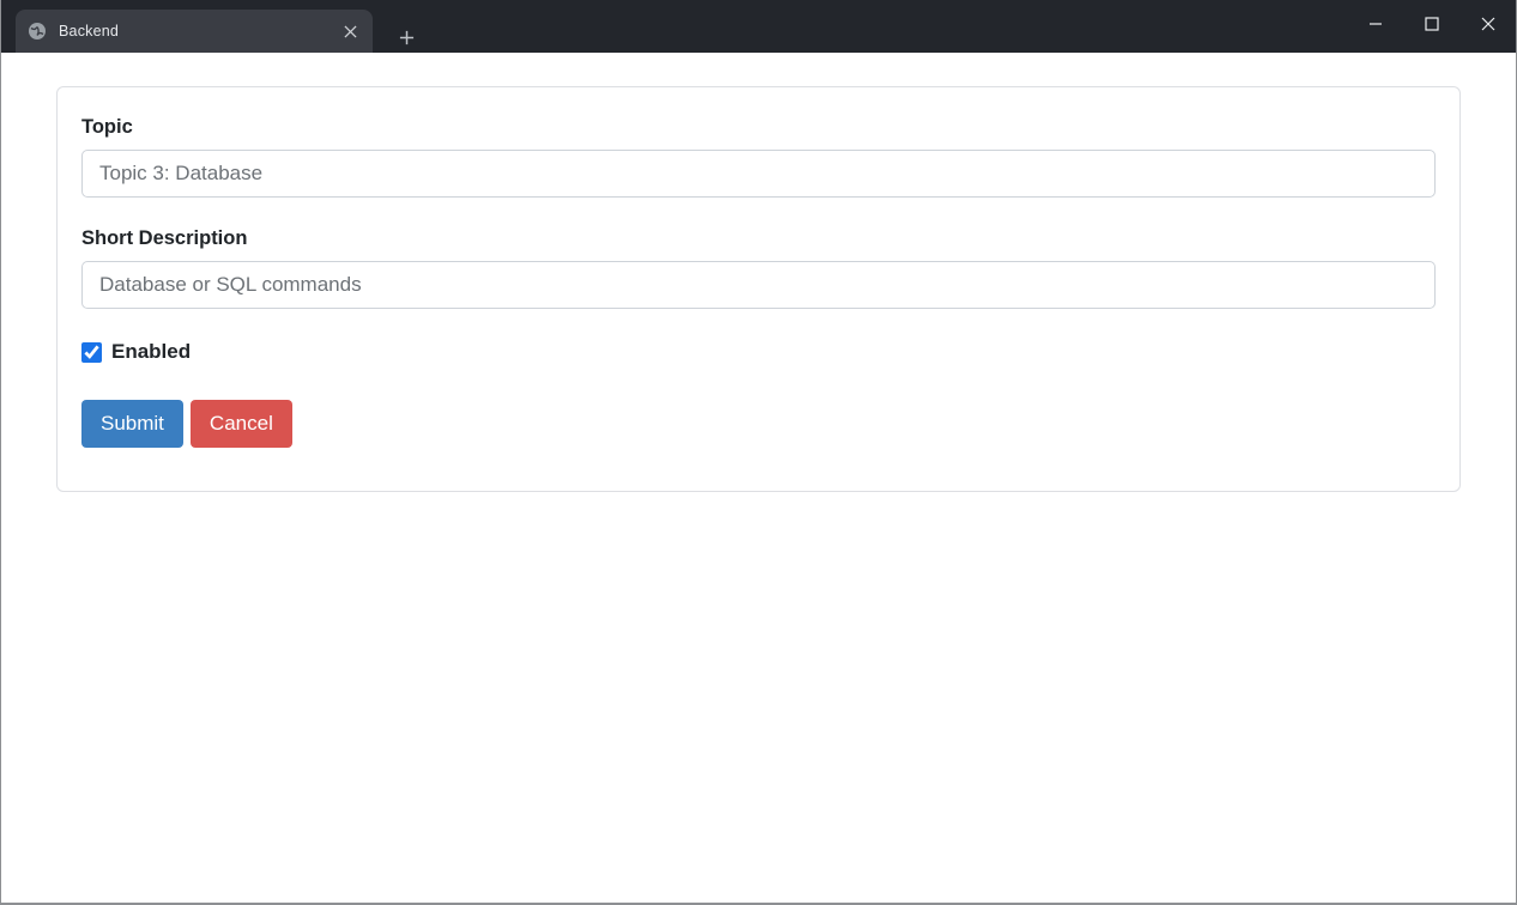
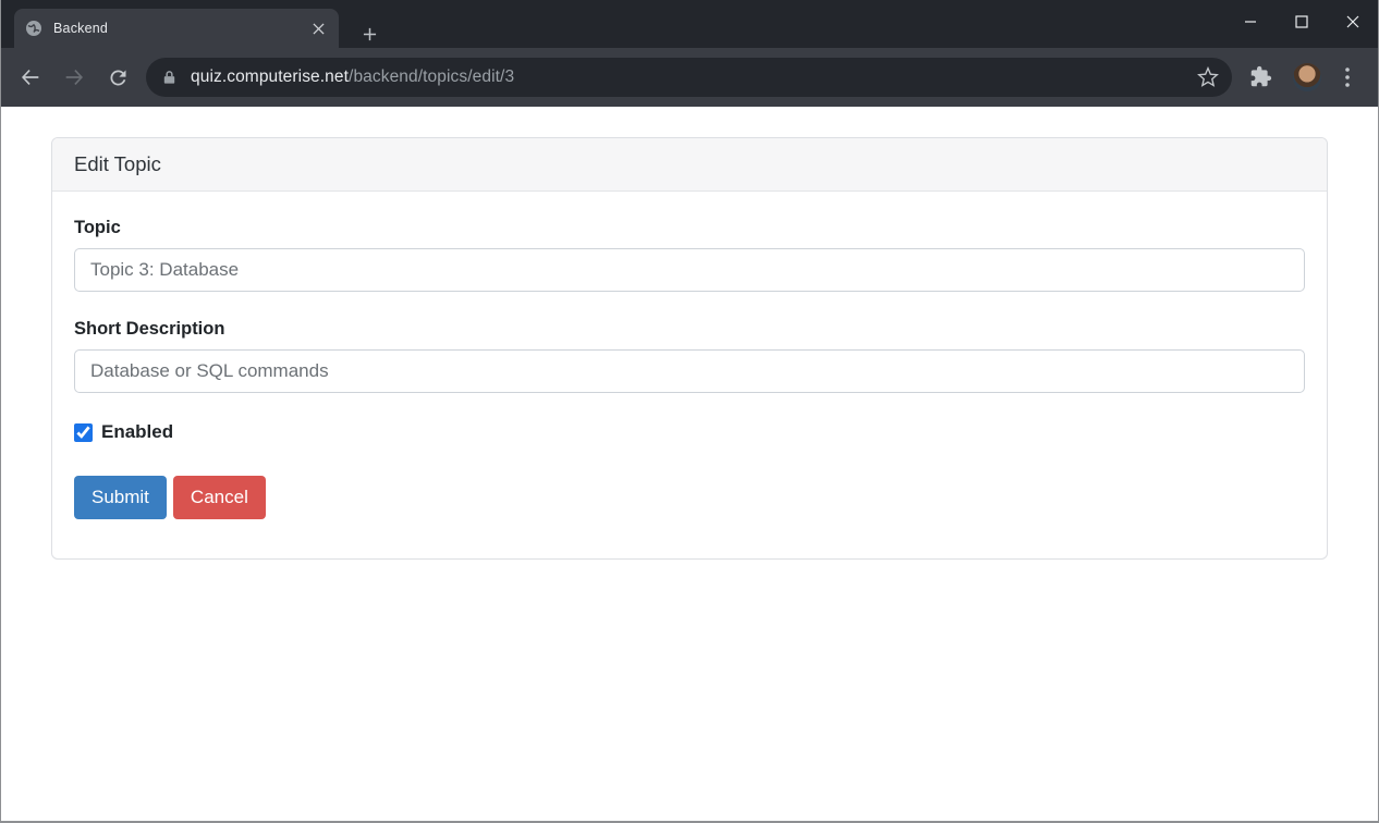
  Backend
+ quiz.computerise.net/backend/topics/edit/3
+ Edit Topic
  Topic
  Topic 3: Database
  Short Description
  Database or SQL commands
  Enabled
  Submit
  Cancel
